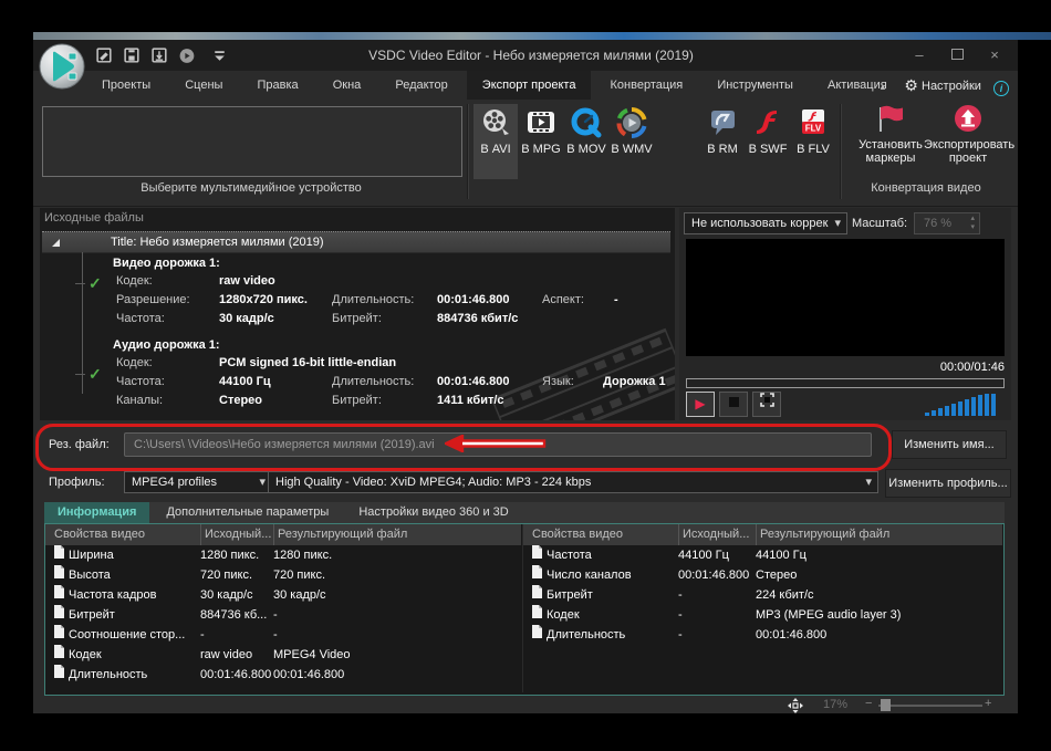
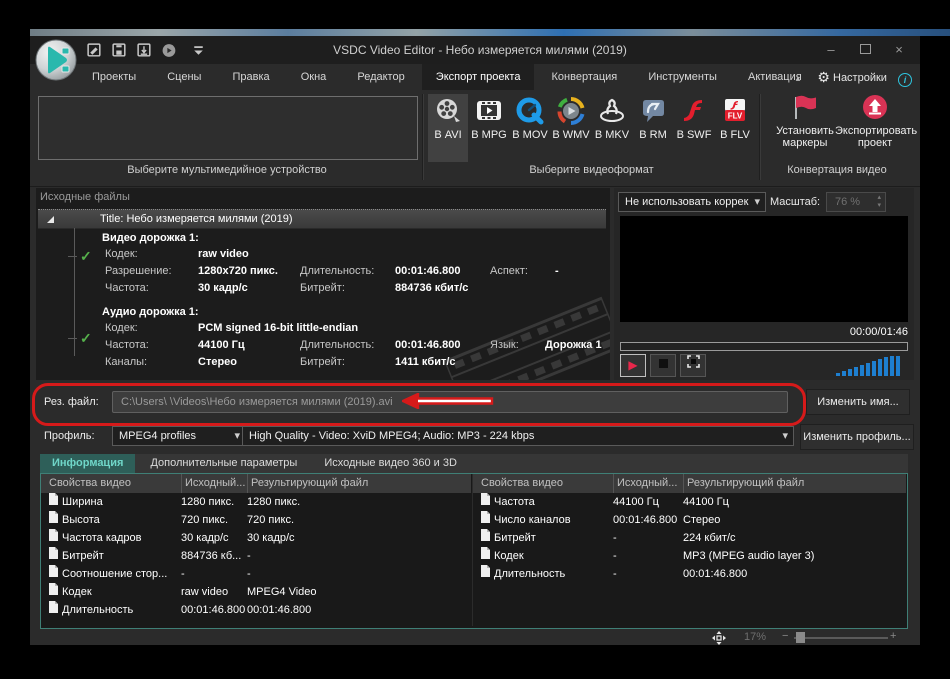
  VSDC Video Editor - Небо измеряется милями (2019)
  –
  ×
  Проекты Сцены Правка Окна Редактор Экспорт проекта Конвертация Инструменты Активация
  ▴ ⚙ Настройки i
  Выберите мультимедийное устройство
  В AVI
  В MPG
  В MOV
  В WMV
+ В MKV
  В RM
  В SWF
  FLV
  В FLV
+ Выберите видеоформат
  Установить маркеры
  Экспортировать проект
  Конвертация видео
  Исходные файлы
  Title: Небо измеряется милями (2019)
  ✓
  ✓
  Видео дорожка 1:
  Кодек:
  raw video
  Разрешение:
  1280x720 пикс.
  Длительность:
  00:01:46.800
  Аспект:
  -
  Частота:
  30 кадр/с
  Битрейт:
  884736 кбит/с
  Аудио дорожка 1:
  Кодек:
  PCM signed 16-bit little-endian
  Частота:
  44100 Гц
  Длительность:
  00:01:46.800
  Язык:
  Дорожка 1
  Каналы:
  Стерео
  Битрейт:
  1411 кбит/с
  Не использовать коррек
  ▾
  Масштаб:
  76 %
  00:00/01:46
  ▶
  Рез. файл:
  C:\Users\ \Videos\Небо измеряется милями (2019).avi
  Изменить имя...
  Профиль:
  MPEG4 profiles
  ▾
  High Quality - Video: XviD MPEG4; Audio: MP3 - 224 kbps
  ▾
  Изменить профиль...
- Информация Дополнительные параметры Настройки видео 360 и 3D
+ Информация Дополнительные параметры Исходные видео 360 и 3D
  Свойства видео
  Исходный...
  Результирующий файл
  Ширина
  1280 пикс.
  1280 пикс.
  Высота
  720 пикс.
  720 пикс.
  Частота кадров
  30 кадр/с
  30 кадр/с
  Битрейт
  884736 кб...
  -
  Соотношение стор...
  -
  -
  Кодек
  raw video
  MPEG4 Video
  Длительность
  00:01:46.800
  00:01:46.800
  Свойства видео
  Исходный...
  Результирующий файл
  Частота
  44100 Гц
  44100 Гц
  Число каналов
  00:01:46.800
  Стерео
  Битрейт
  -
  224 кбит/с
  Кодек
  -
  MP3 (MPEG audio layer 3)
  Длительность
  -
  00:01:46.800
  17%
  −
  +
